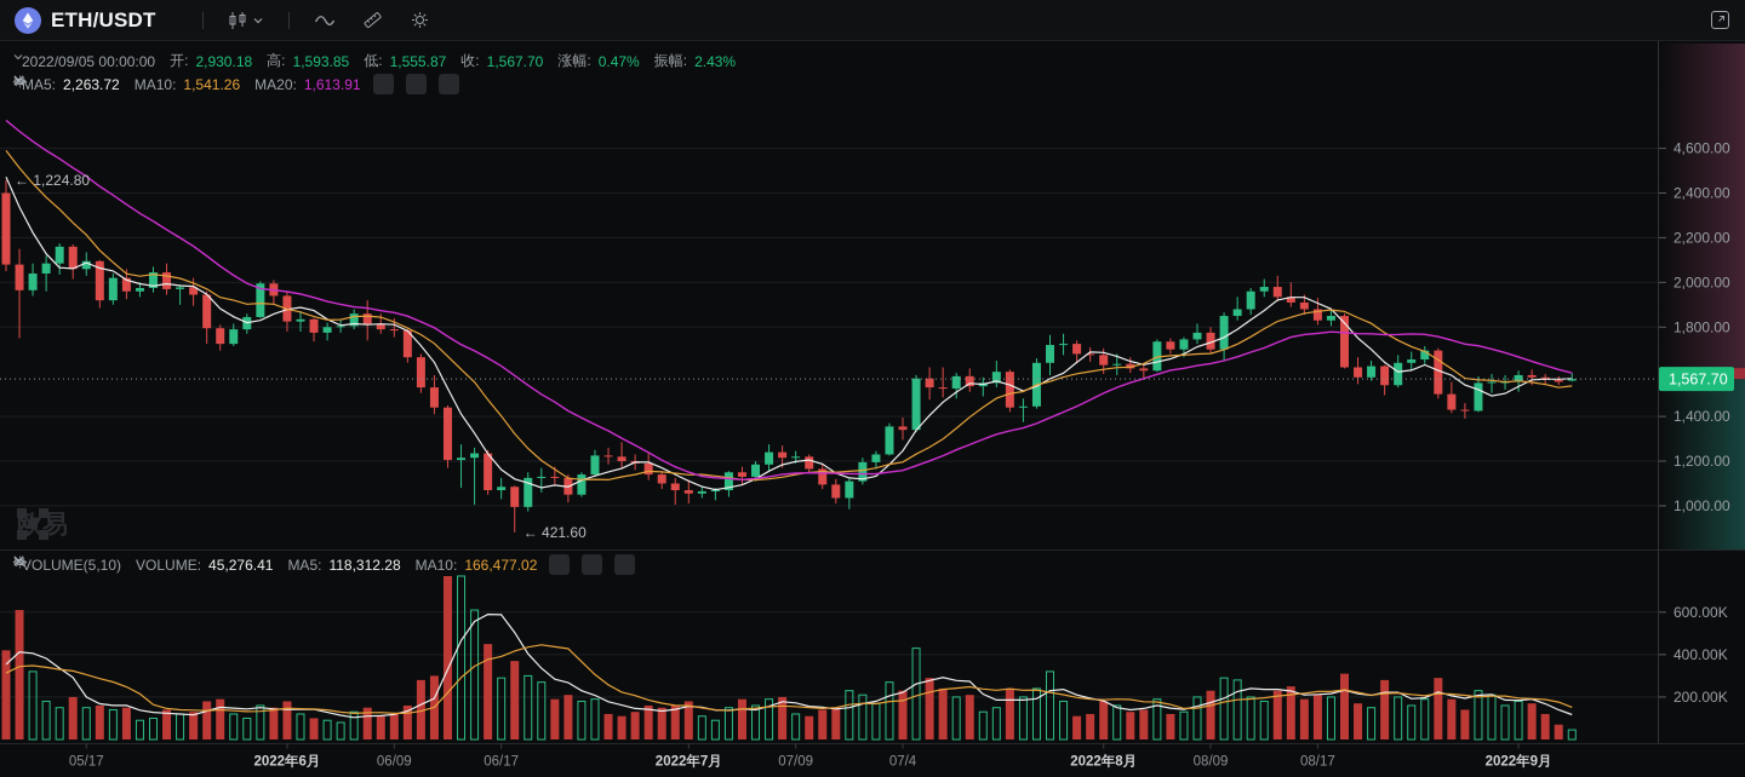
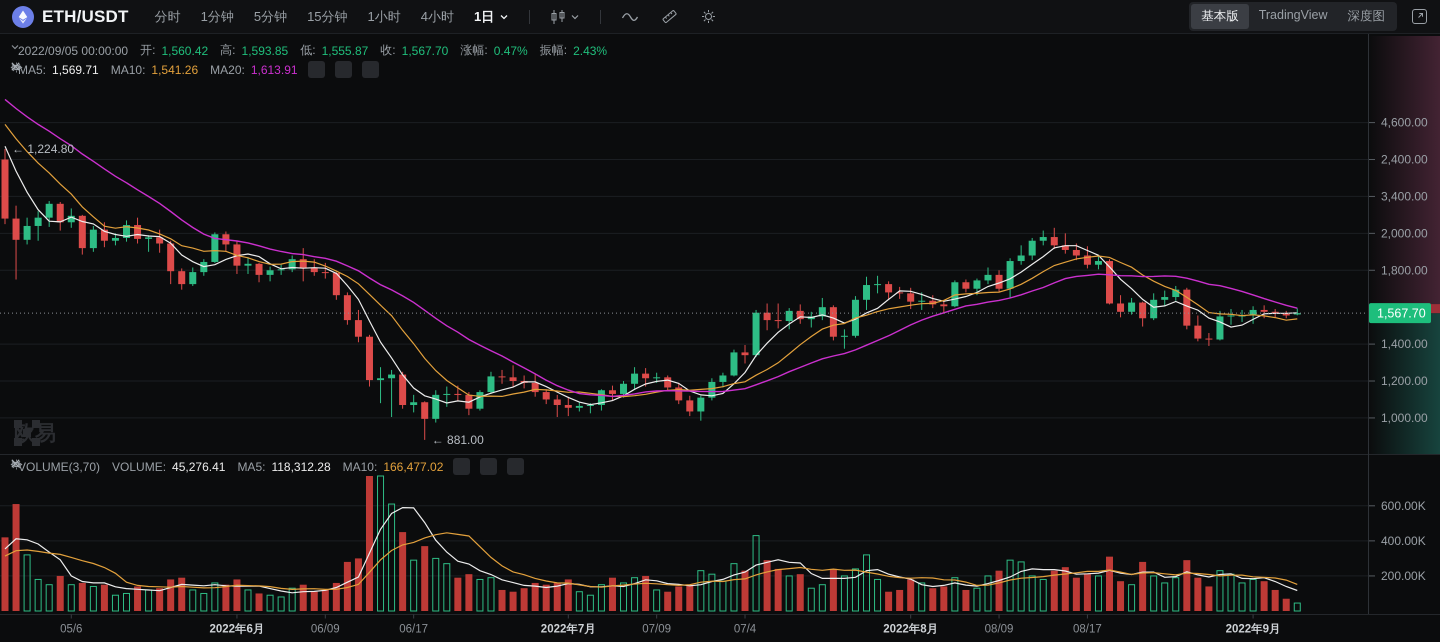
  ETH/USDT
+ 分时
+ 1分钟
+ 5分钟
+ 15分钟
+ 1小时
+ 4小时
+ 1日
+ 基本版
+ TradingView
+ 深度图
  4,600.00
  2,400.00
- 2,200.00
+ 3,400.00
  2,000.00
  1,800.00
  1,400.00
  1,200.00
  1,000.00
  600.00K
  400.00K
  200.00K
  1,567.70
  ← 1,224.80
- ← 421.60
+ ← 881.00
- 05/17
+ 05/6
  2022年6月
  06/09
  06/17
  2022年7月
  07/09
  07/4
  2022年8月
  08/09
  08/17
  2022年9月
  2022/09/05 00:00:00
  开:
- 2,930.18
+ 1,560.42
  高:
  1,593.85
  低:
  1,555.87
  收:
  1,567.70
  涨幅:
  0.47%
  振幅:
  2.43%
  MA5:
- 2,263.72
+ 1,569.71
  MA10:
  1,541.26
  MA20:
  1,613.91
- VOLUME(5,10)
+ VOLUME(3,70)
  VOLUME:
  45,276.41
  MA5:
  118,312.28
  MA10:
  166,477.02
